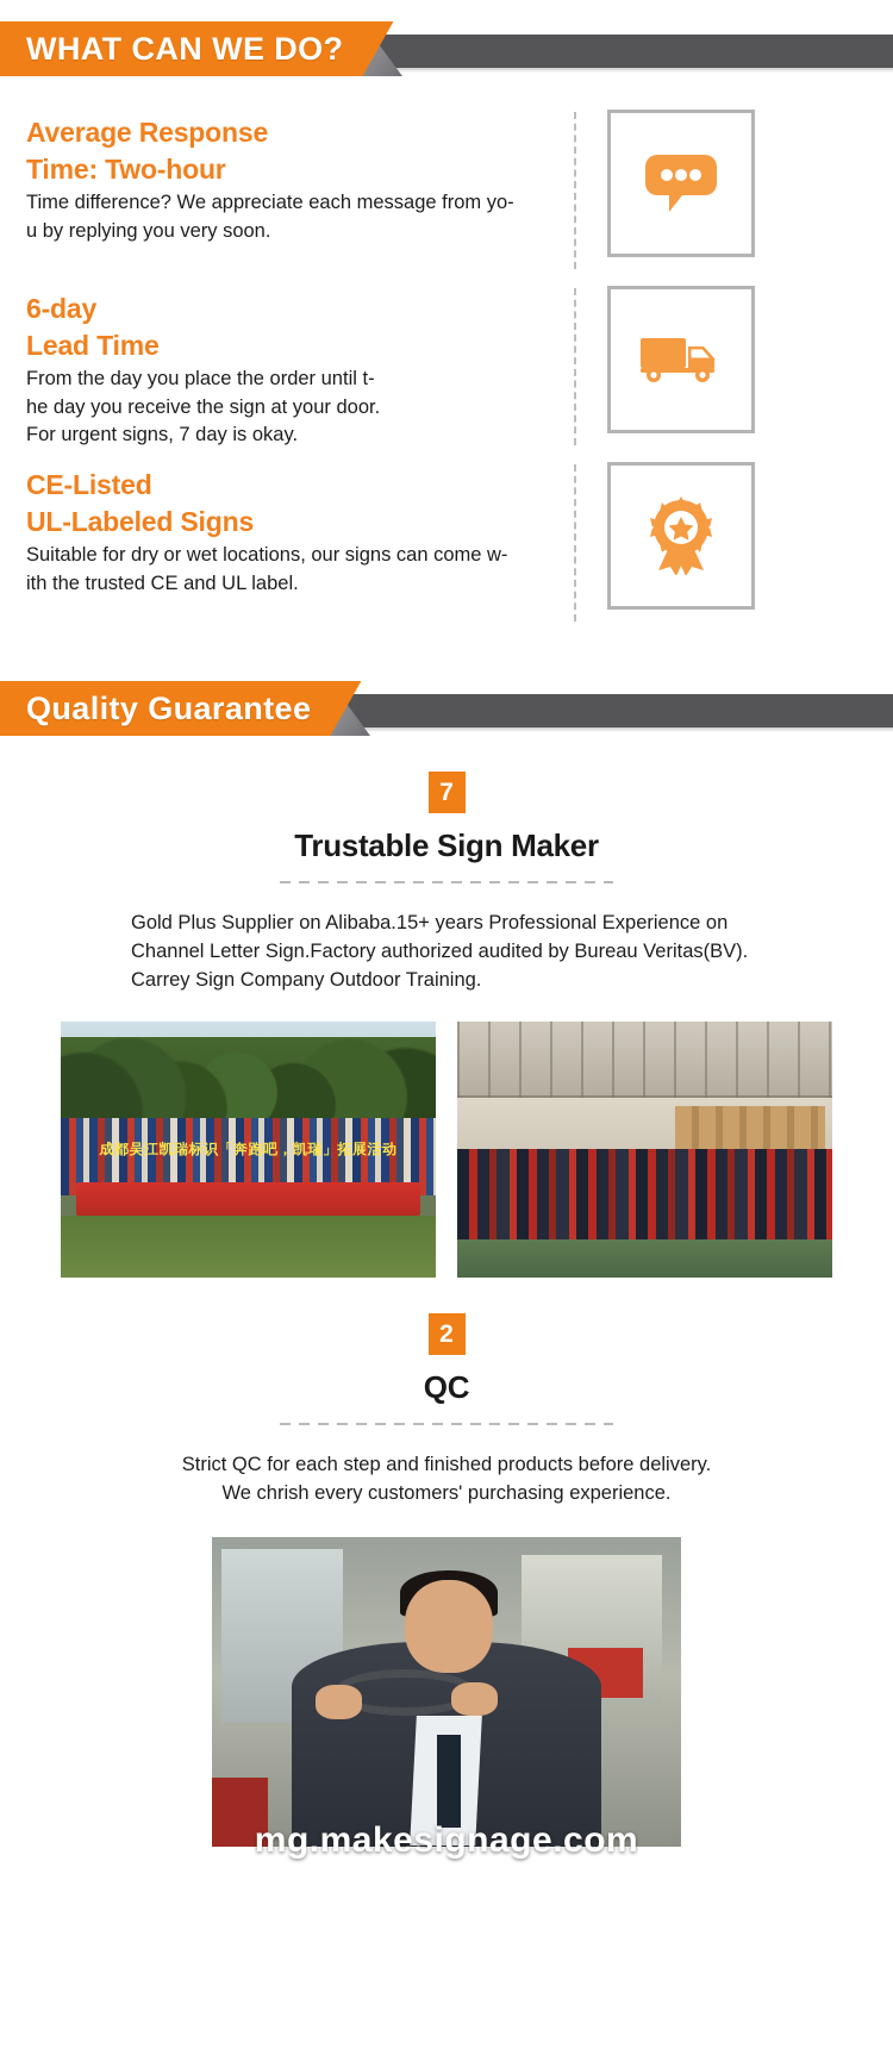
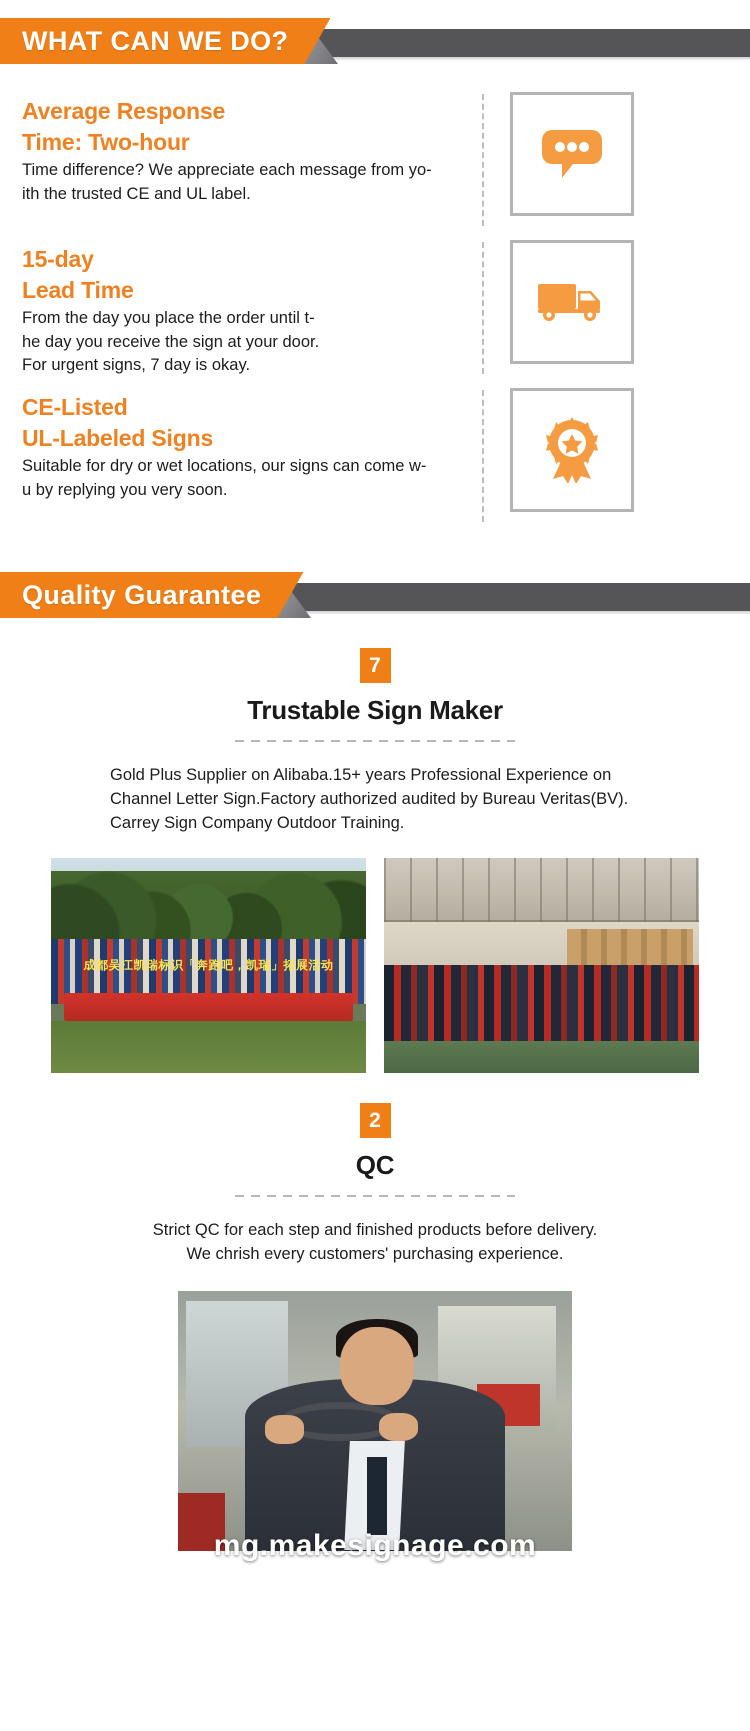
  WHAT CAN WE DO?
  Average Response
  Time: Two-hour
  Time difference? We appreciate each message from yo-
- u by replying you very soon.
+ ith the trusted CE and UL label.
- 6-day
+ 15-day
  Lead Time
  From the day you place the order until t-
  he day you receive the sign at your door.
  For urgent signs, 7 day is okay.
  CE-Listed
  UL-Labeled Signs
  Suitable for dry or wet locations, our signs can come w-
- ith the trusted CE and UL label.
+ u by replying you very soon.
  Quality Guarantee
  7
  Trustable Sign Maker
  Gold Plus Supplier on Alibaba.15+ years Professional Experience on
  Channel Letter Sign.Factory authorized audited by Bureau Veritas(BV).
  Carrey Sign Company Outdoor Training.
  成都吴江凯瑞标识「奔跑吧，凯瑞」拓展活动
  2
  QC
  Strict QC for each step and finished products before delivery.
  We chrish every customers' purchasing experience.
  mg.makesignage.com
